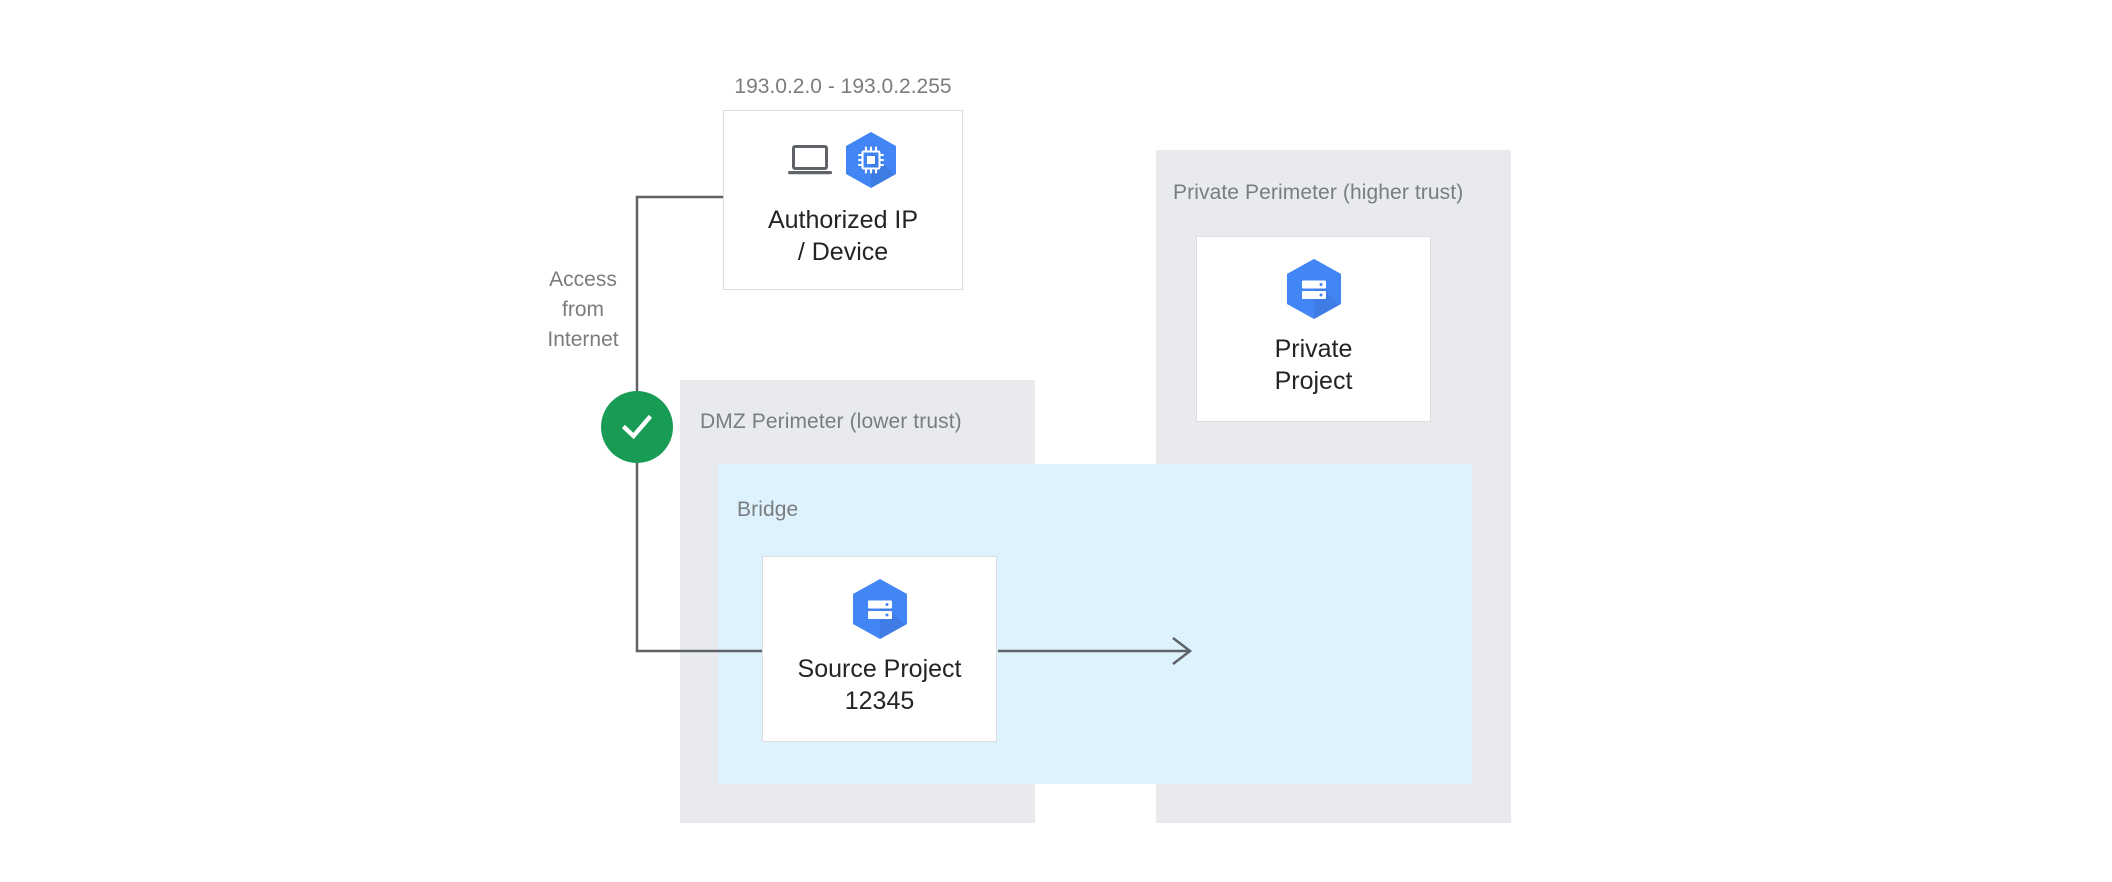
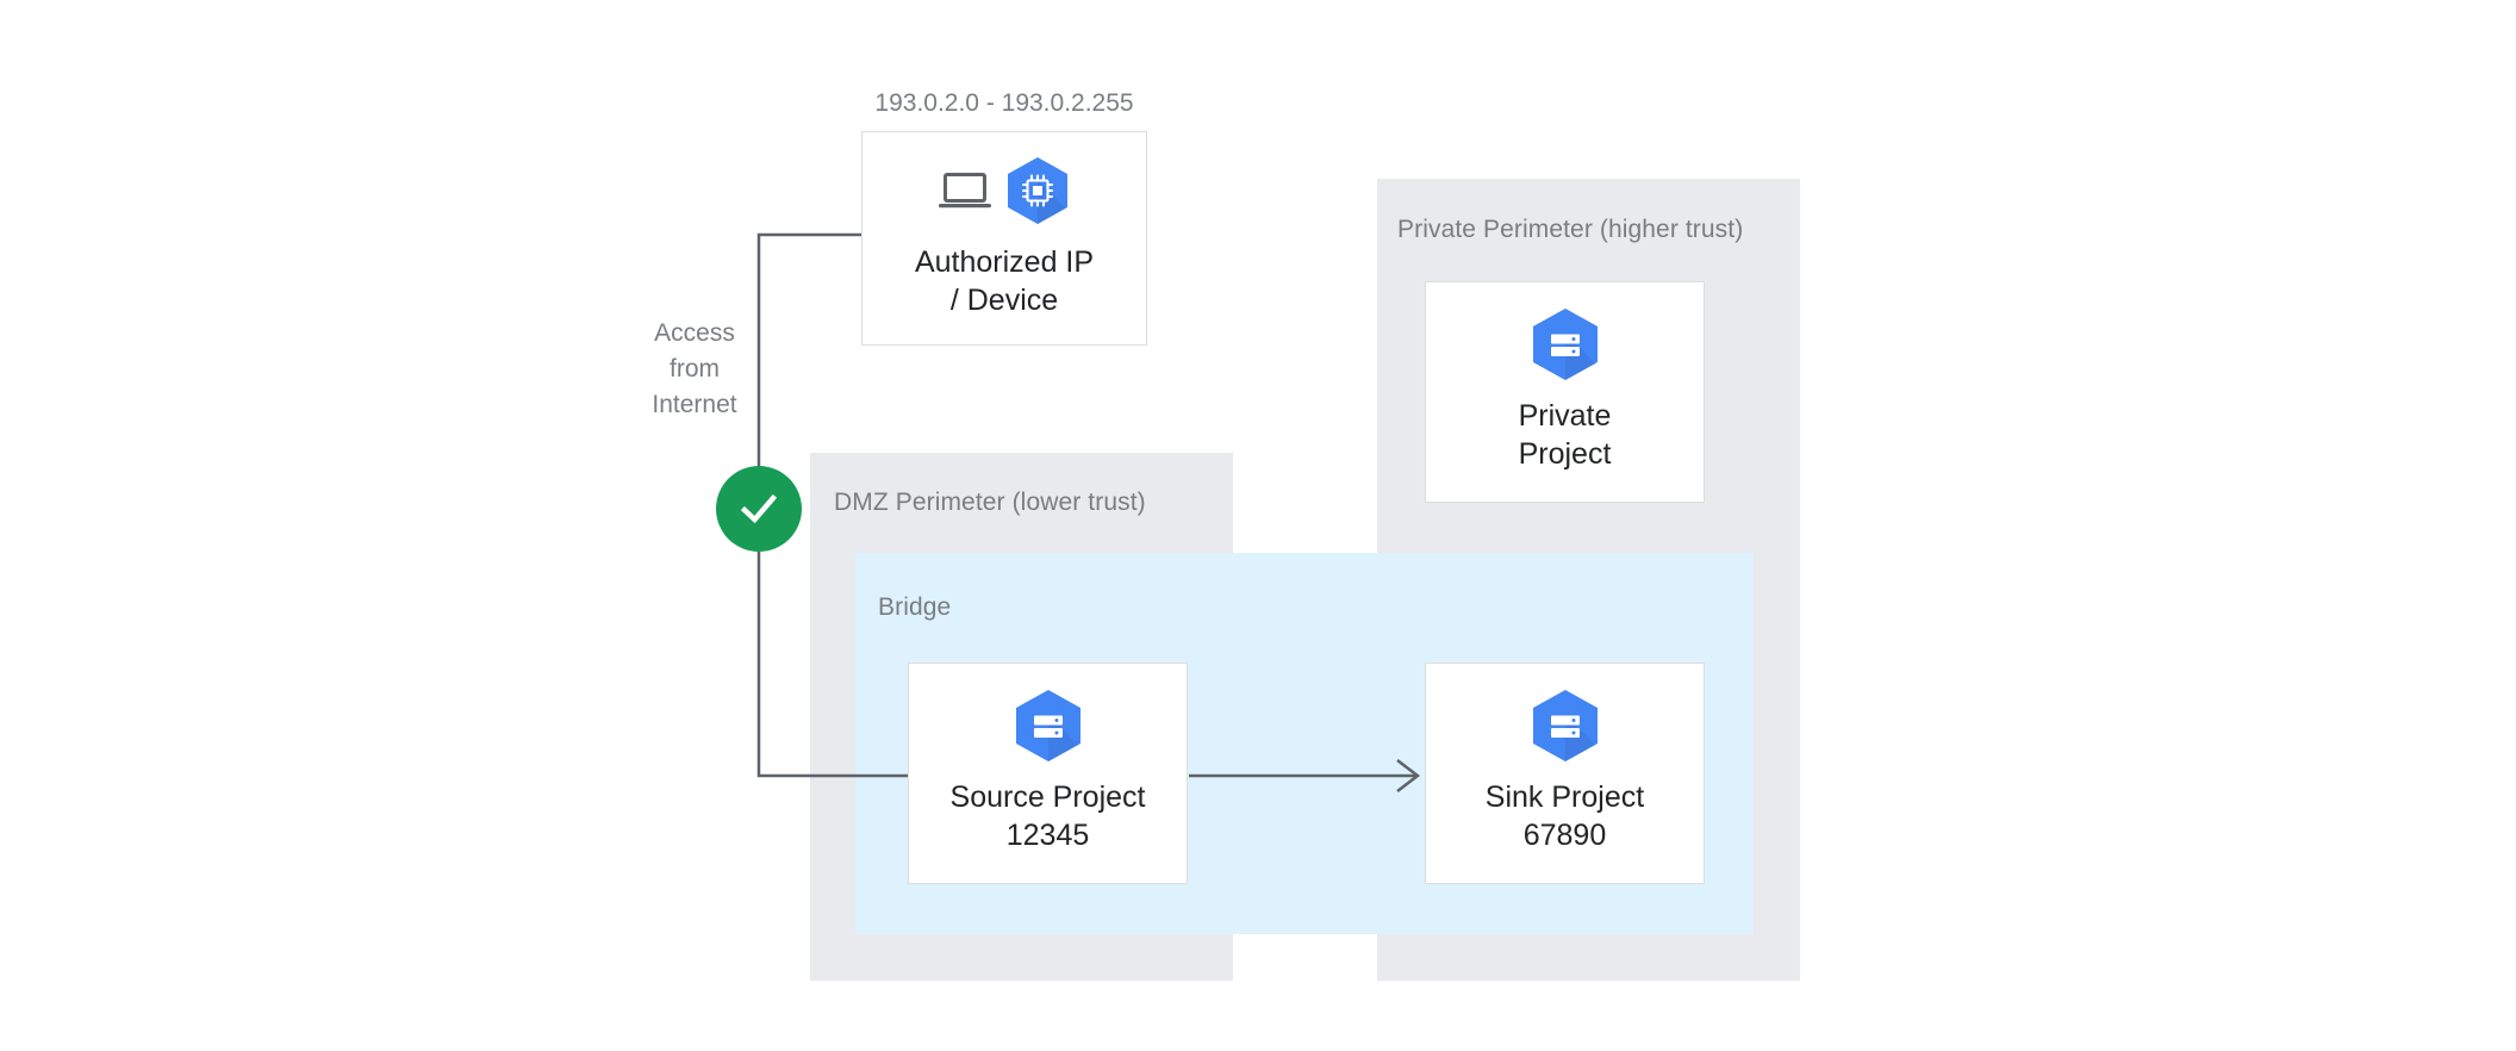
  Private Perimeter (higher trust)
  DMZ Perimeter (lower trust)
  Bridge
  193.0.2.0 - 193.0.2.255
  Authorized IP
  / Device
  Access
  from
  Internet
  Private
  Project
  Source Project
  12345
+ Sink Project
+ 67890
